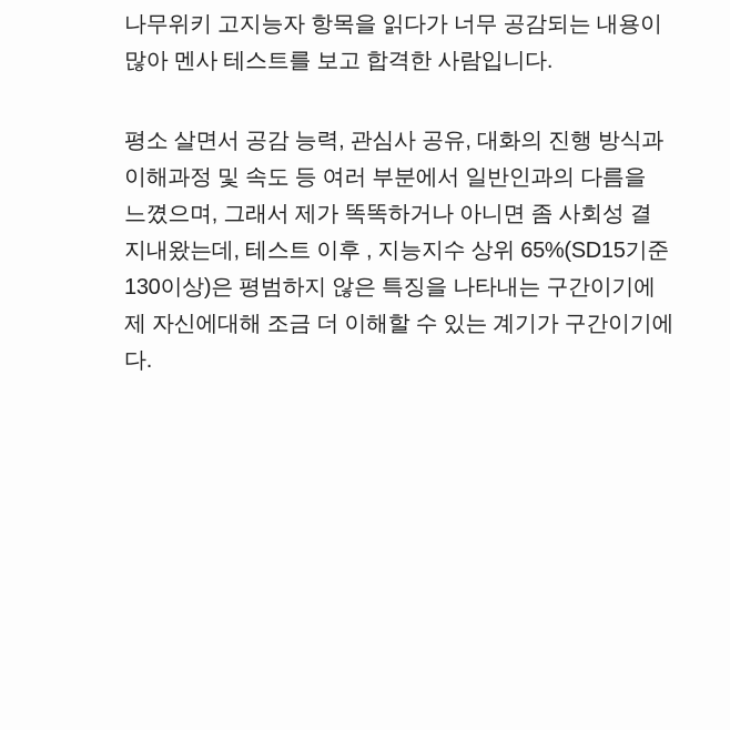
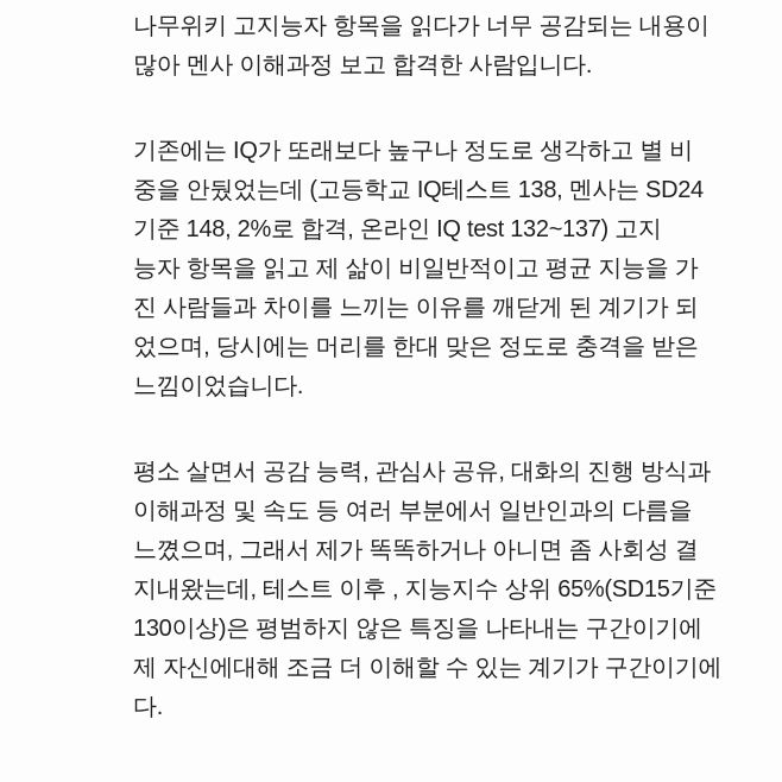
  나무위키 고지능자 항목을 읽다가 너무 공감되는 내용이
- 많아 멘사 테스트를 보고 합격한 사람입니다.
+ 많아 멘사 이해과정 보고 합격한 사람입니다.
+ 기존에는 IQ가 또래보다 높구나 정도로 생각하고 별 비
+ 중을 안뒀었는데 (고등학교 IQ테스트 138, 멘사는 SD24
+ 기준 148, 2%로 합격, 온라인 IQ test 132~137) 고지
+ 능자 항목을 읽고 제 삶이 비일반적이고 평균 지능을 가
+ 진 사람들과 차이를 느끼는 이유를 깨닫게 된 계기가 되
+ 었으며, 당시에는 머리를 한대 맞은 정도로 충격을 받은
+ 느낌이었습니다.
  평소 살면서 공감 능력, 관심사 공유, 대화의 진행 방식과
  이해과정 및 속도 등 여러 부분에서 일반인과의 다름을
  느꼈으며, 그래서 제가 똑똑하거나 아니면 좀 사회성 결
  지내왔는데, 테스트 이후 , 지능지수 상위 65%(SD15기준
  130이상)은 평범하지 않은 특징을 나타내는 구간이기에
  제 자신에대해 조금 더 이해할 수 있는 계기가 구간이기에
  다.
